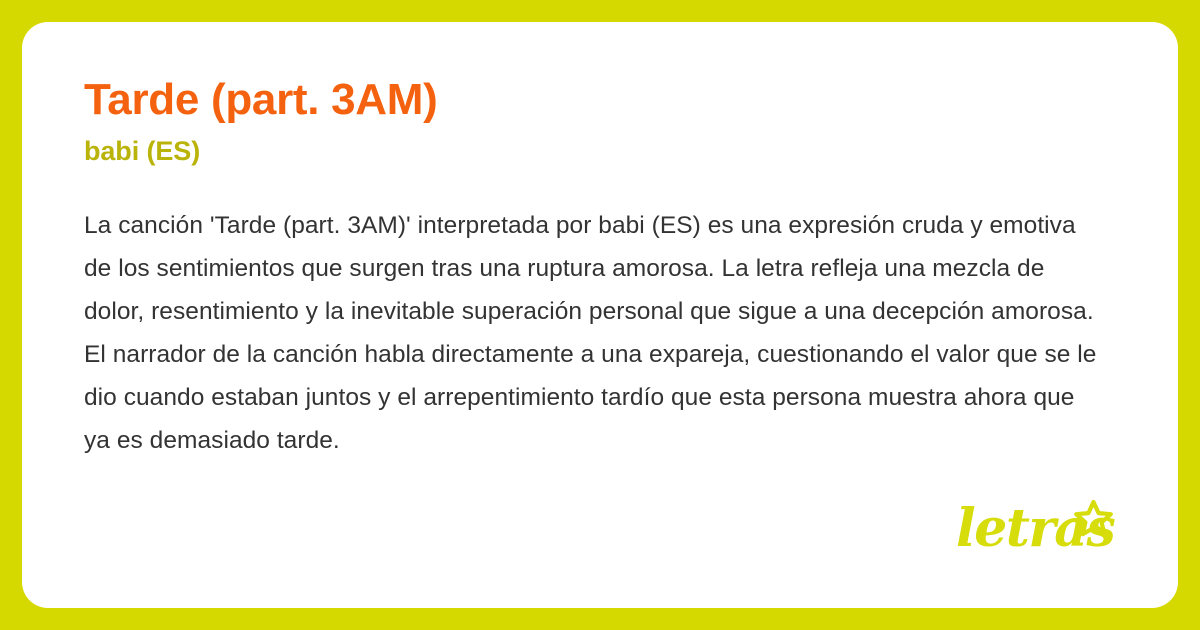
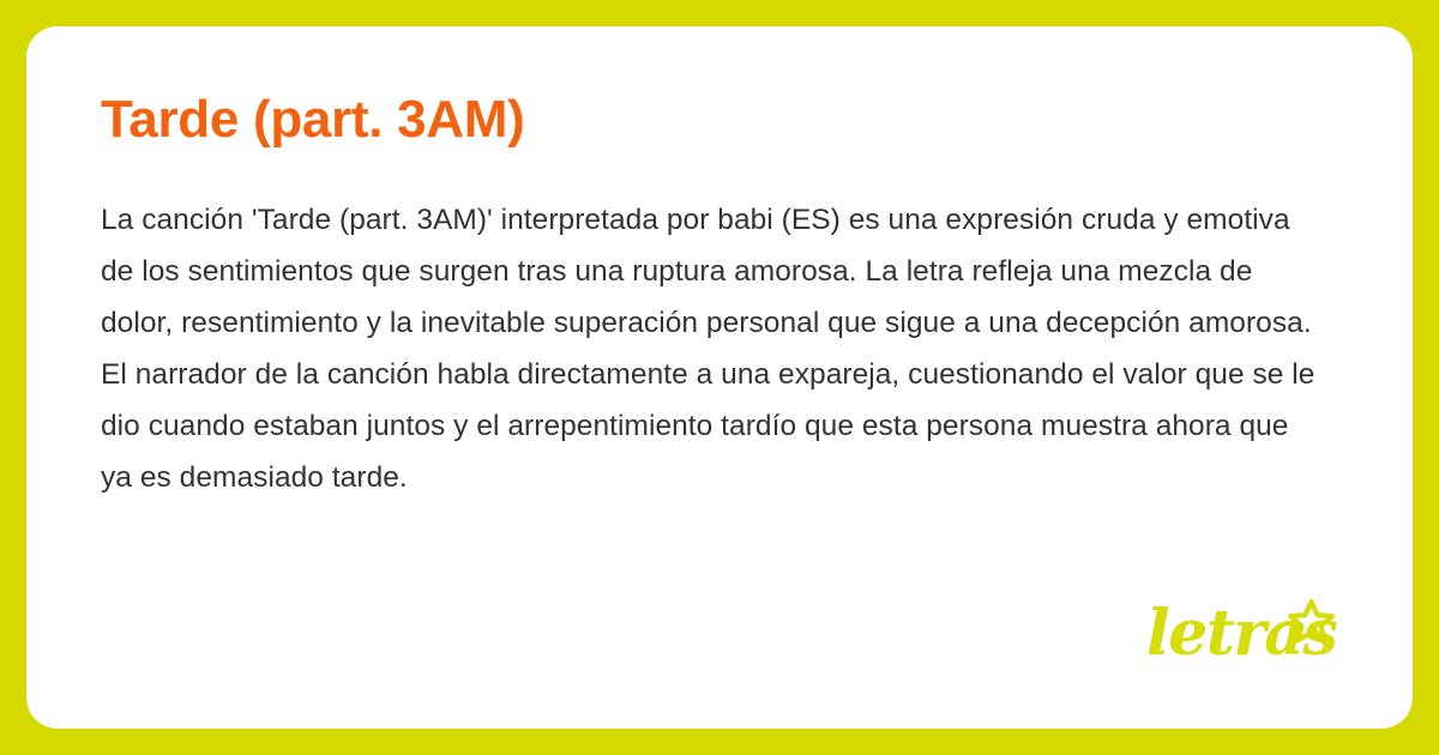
  Tarde (part. 3AM)
- babi (ES)
  La canción 'Tarde (part. 3AM)' interpretada por babi (ES) es una expresión cruda y emotiva de los sentimientos que surgen tras una ruptura amorosa. La letra refleja una mezcla de dolor, resentimiento y la inevitable superación personal que sigue a una decepción amorosa. El narrador de la canción habla directamente a una expareja, cuestionando el valor que se le dio cuando estaban juntos y el arrepentimiento tardío que esta persona muestra ahora que ya es demasiado tarde.
  letras
